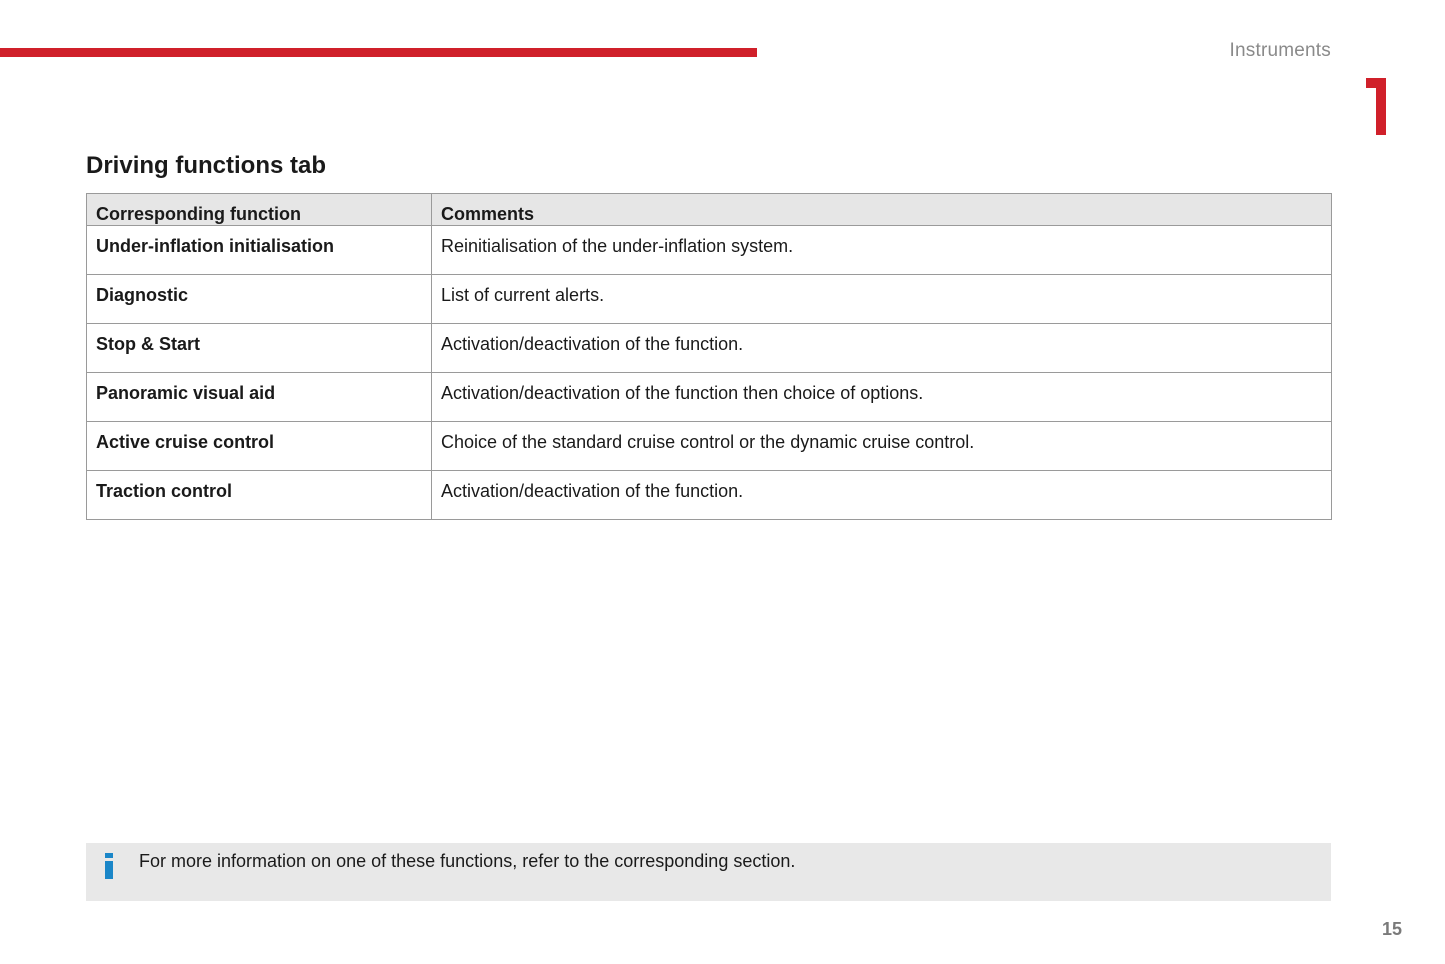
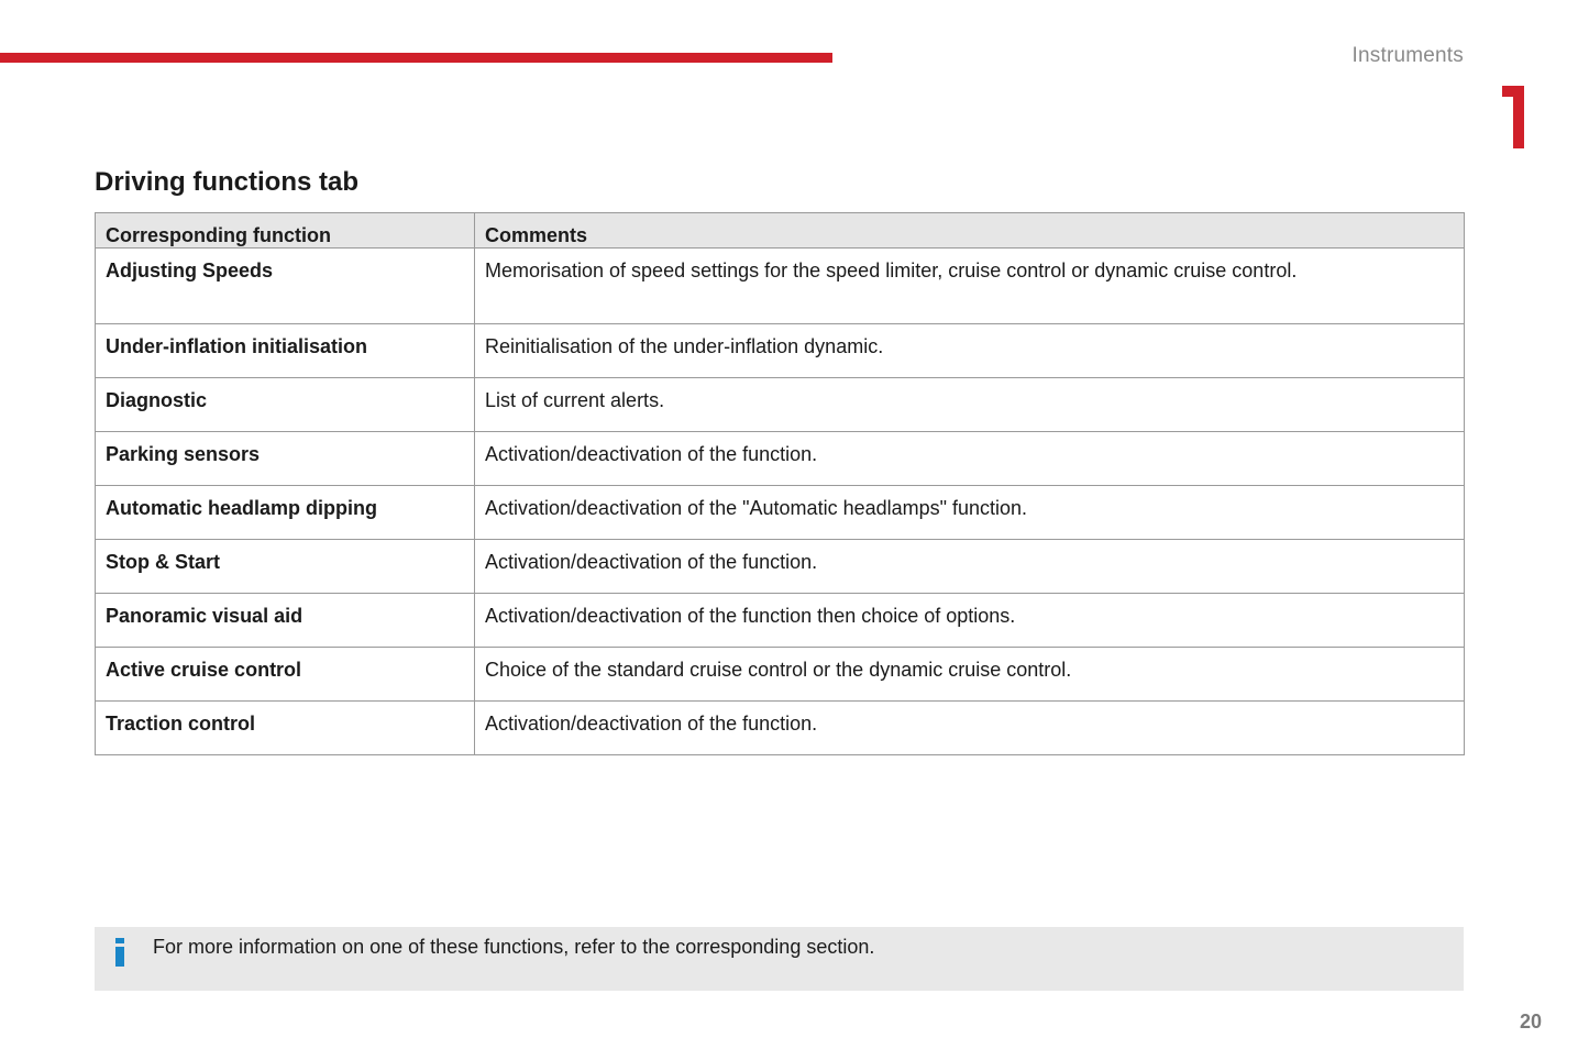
  Instruments
  Driving functions tab
  Corresponding function	Comments
+ Adjusting Speeds	Memorisation of speed settings for the speed limiter, cruise control or dynamic cruise control.
- Under-inflation initialisation	Reinitialisation of the under-inflation system.
+ Under-inflation initialisation	Reinitialisation of the under-inflation dynamic.
  Diagnostic	List of current alerts.
+ Parking sensors	Activation/deactivation of the function.
+ Automatic headlamp dipping	Activation/deactivation of the "Automatic headlamps" function.
  Stop & Start	Activation/deactivation of the function.
  Panoramic visual aid	Activation/deactivation of the function then choice of options.
  Active cruise control	Choice of the standard cruise control or the dynamic cruise control.
  Traction control	Activation/deactivation of the function.
  For more information on one of these functions, refer to the corresponding section.
- 15
+ 20
